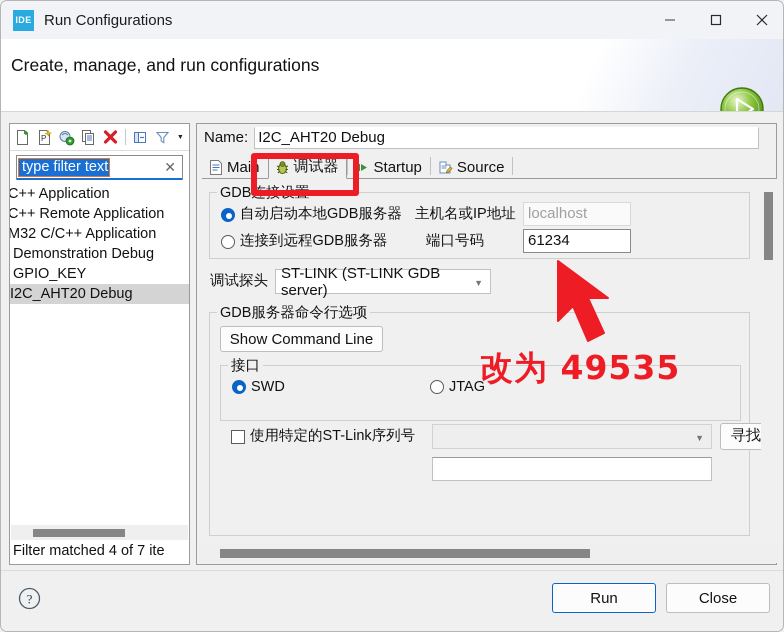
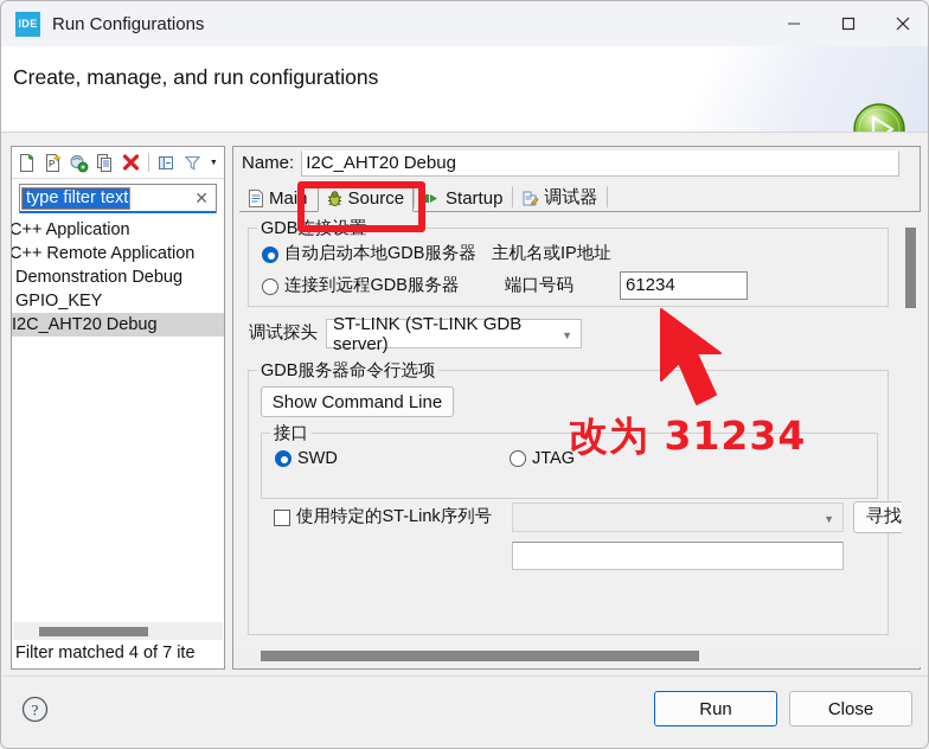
  IDE
  Run Configurations
  Create, manage, and run configurations
  P
  type filter text
  ✕
  C++ Application
  C++ Remote Application
- M32 C/C++ Application
  Demonstration Debug
  GPIO_KEY
  I2C_AHT20 Debug
  Filter matched 4 of 7 ite
  Name:
  I2C_AHT20 Debug
  Main
- 调试器
+ Source
  Startup
- Source
+ 调试器
  GDB连接设置
  自动启动本地GDB服务器
  连接到远程GDB服务器
  主机名或IP地址
- localhost
  端口号码
  61234
  调试探头
  ST-LINK (ST-LINK GDB server)
  ▼
  GDB服务器命令行选项
  Show Command Line
  接口
  SWD
  JTAG
  使用特定的ST-Link序列号
  ▼
  寻找
  ?
  Run
  Close
- 改为 49535
+ 改为 31234
